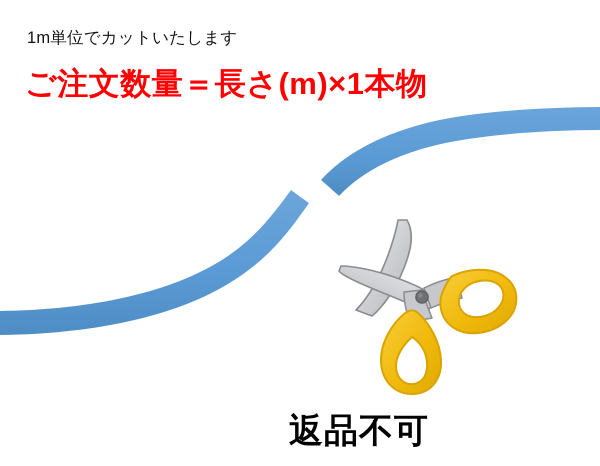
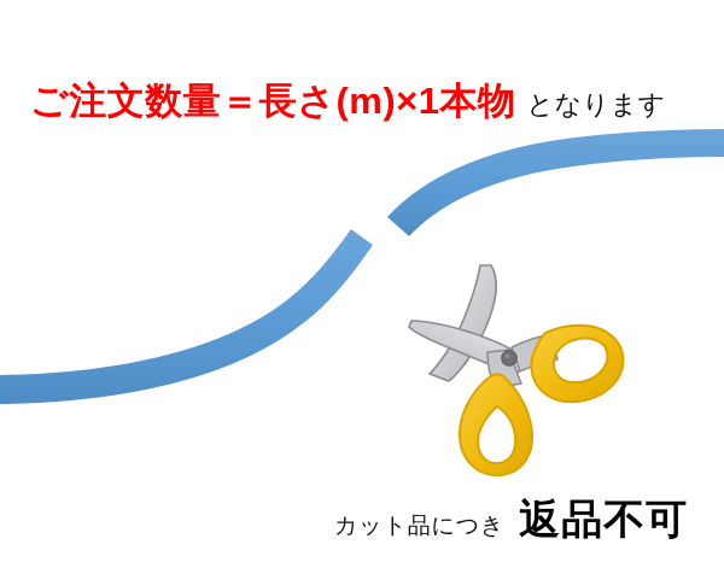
- 1m単位でカットいたします
  ご注文数量＝長さ(m)×1本物
+ となります
+ カット品につき
  返品不可
